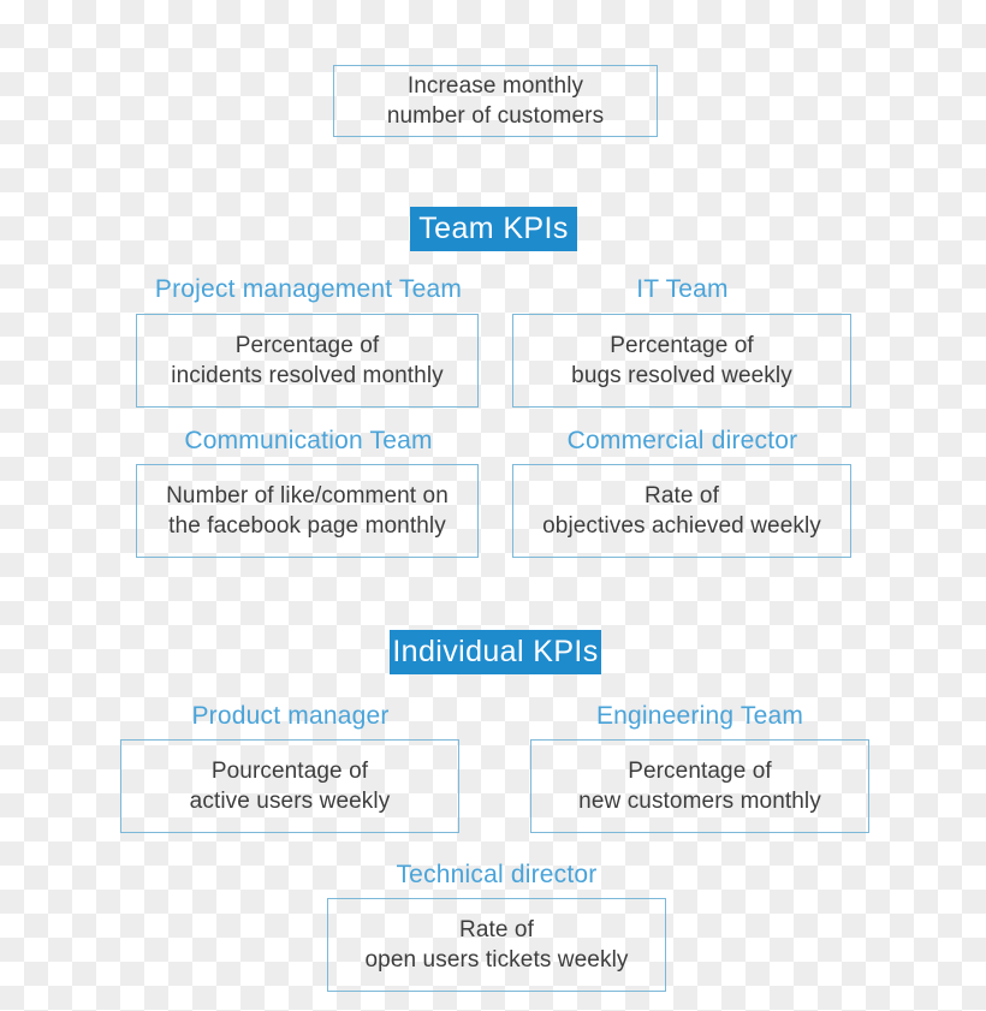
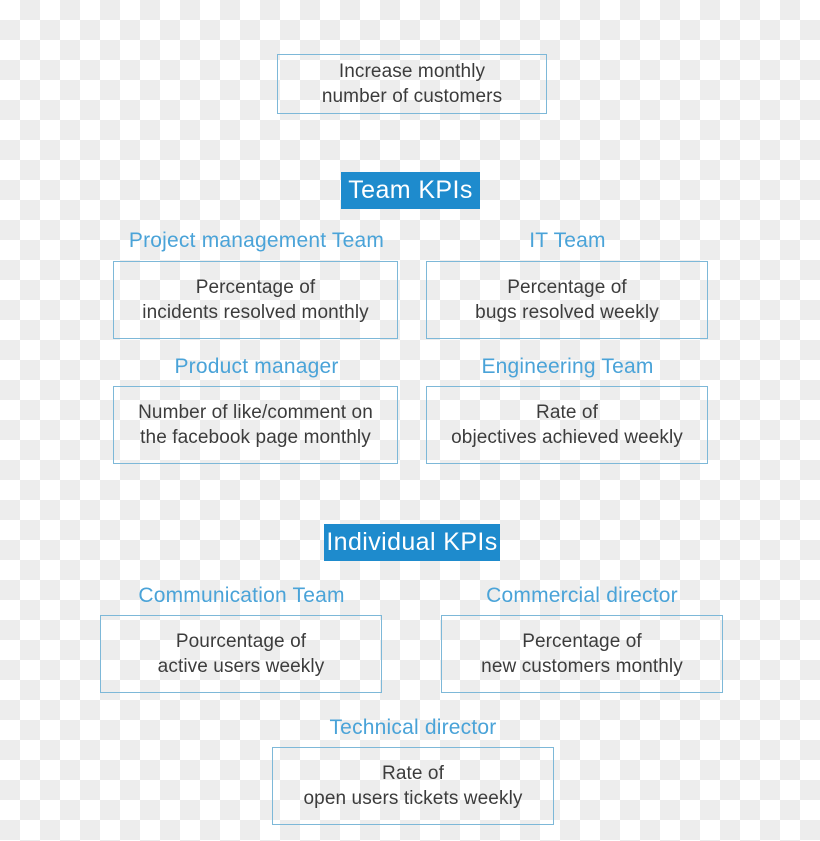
  Increase monthly
  number of customers
  Team KPIs
  Project management Team
  Percentage of
  incidents resolved monthly
  IT Team
  Percentage of
  bugs resolved weekly
- Communication Team
+ Product manager
  Number of like/comment on
  the facebook page monthly
- Commercial director
+ Engineering Team
  Rate of
  objectives achieved weekly
  Individual KPIs
- Product manager
+ Communication Team
  Pourcentage of
  active users weekly
- Engineering Team
+ Commercial director
  Percentage of
  new customers monthly
  Technical director
  Rate of
  open users tickets weekly
